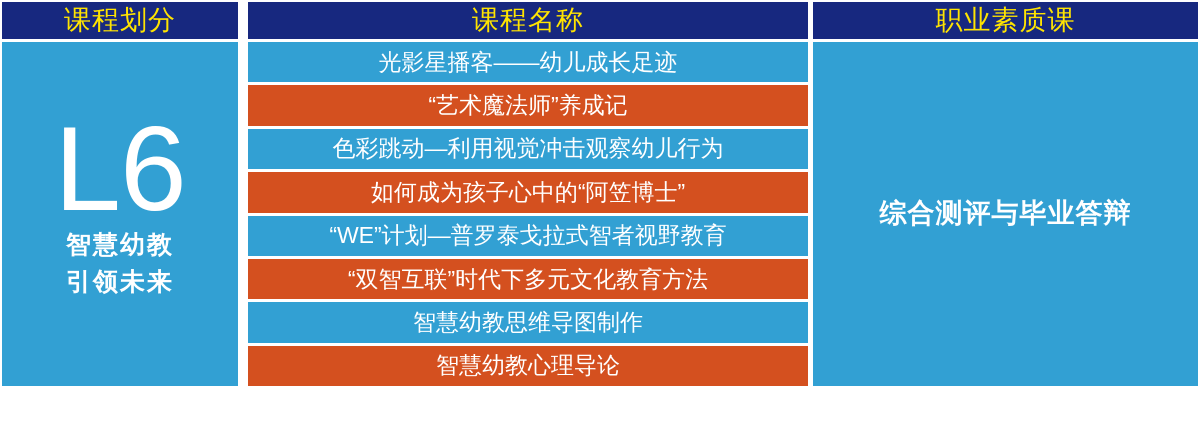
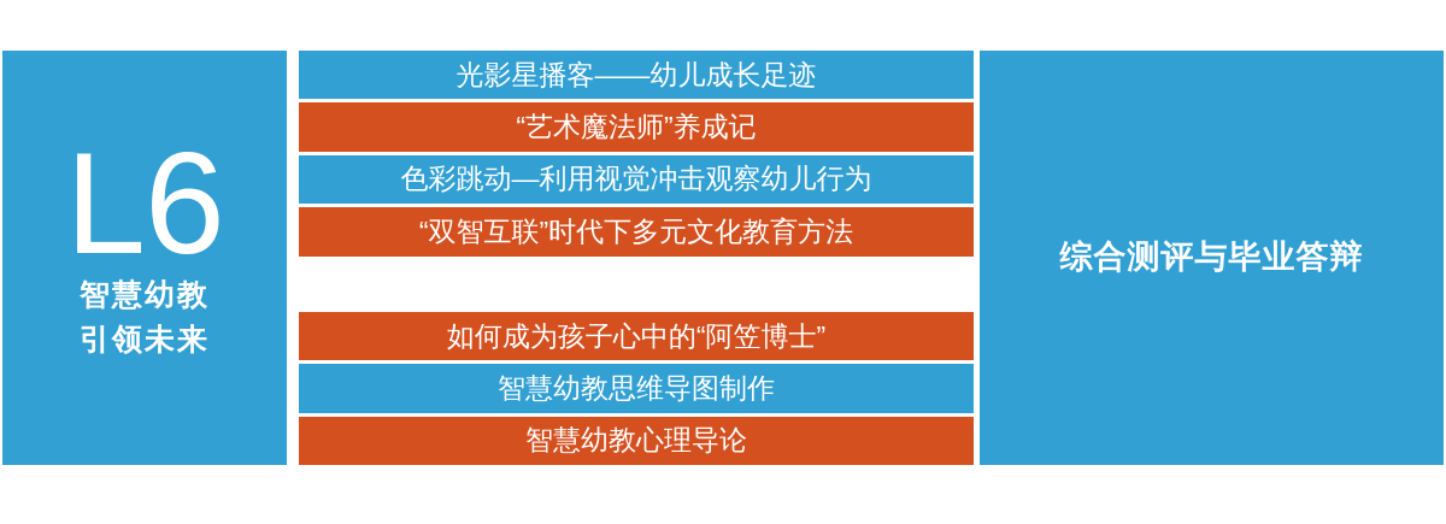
- 课程划分
- 课程名称
- 职业素质课
  L6
  智慧幼教
  引领未来
  光影星播客——幼儿成长足迹
  “艺术魔法师”养成记
  色彩跳动—利用视觉冲击观察幼儿行为
- 如何成为孩子心中的“阿笠博士”
+ “双智互联”时代下多元文化教育方法
- “WE”计划—普罗泰戈拉式智者视野教育
- “双智互联”时代下多元文化教育方法
+ 如何成为孩子心中的“阿笠博士”
  智慧幼教思维导图制作
  智慧幼教心理导论
  综合测评与毕业答辩
